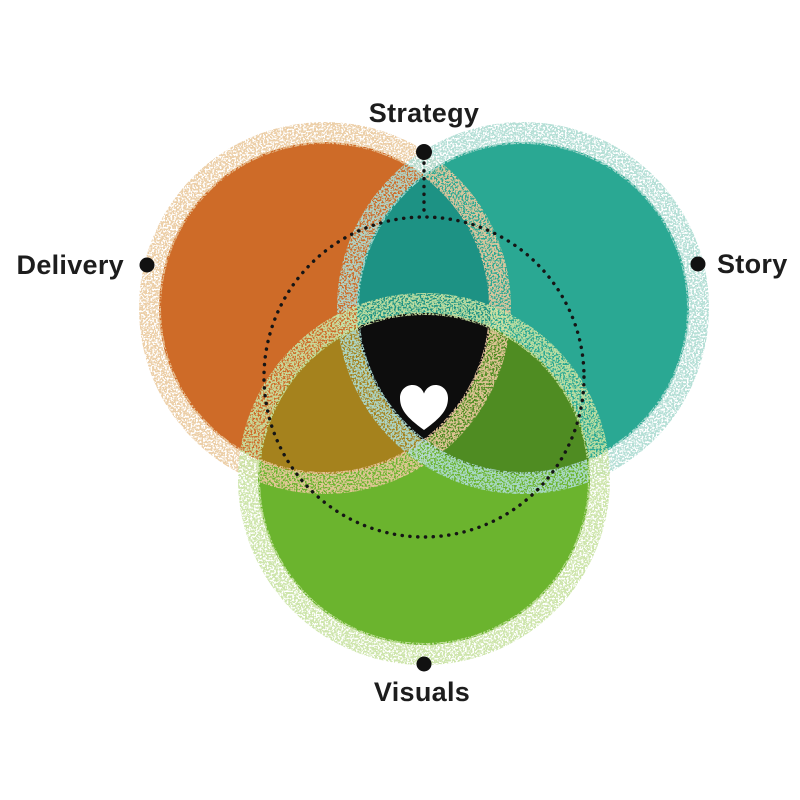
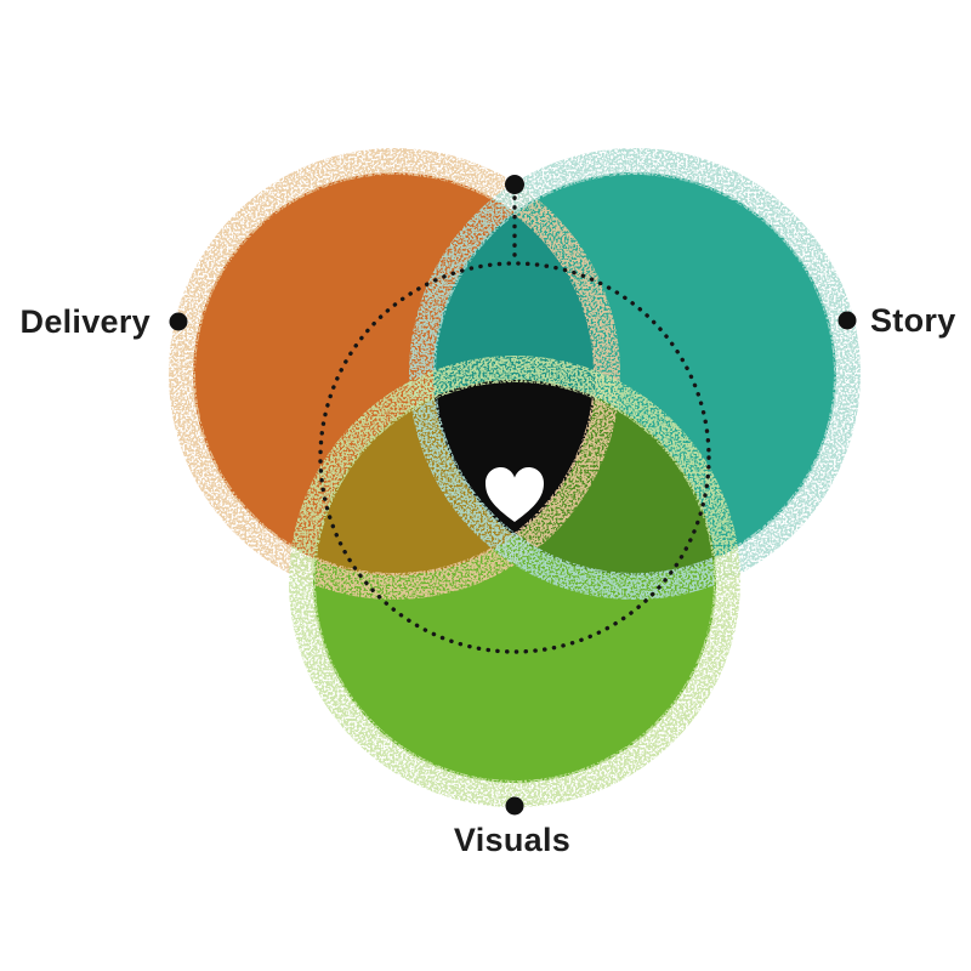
- Strategy
  Delivery
  Story
  Visuals
